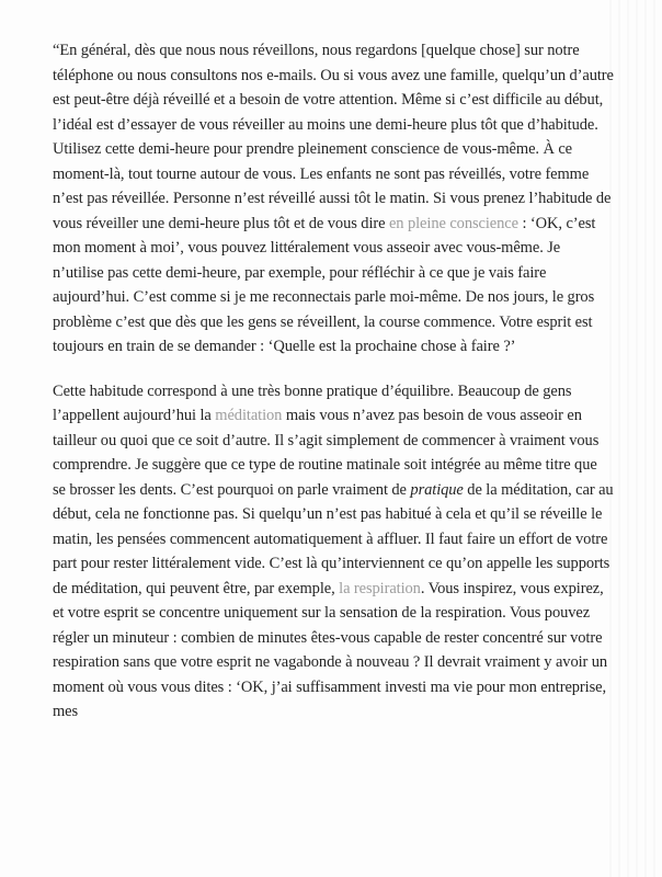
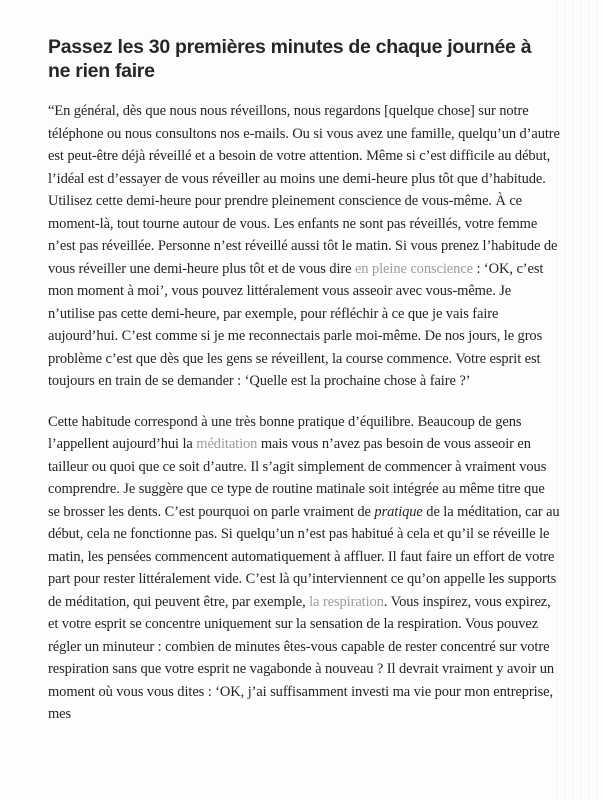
+ Passez les 30 premières minutes de chaque journée à ne rien faire
  “En général, dès que nous nous réveillons, nous regardons [quelque chose] sur notre téléphone ou nous consultons nos e-mails. Ou si vous avez une famille, quelqu’un d’autr est peut-être déjà réveillé et a besoin de votre attention. Même si c’est difficile au début, l’idéal est d’essayer de vous réveiller au moins une demi-heure plus tôt que d’habitude. Utilisez cette demi-heure pour prendre pleinement conscience de vous-même. À ce moment-là, tout tourne autour de vous. Les enfants ne sont pas réveillés, votre femme n’est pas réveillée. Personne n’est réveillé aussi tôt le matin. Si vous prenez l’habitude de vous réveiller une demi-heure plus tôt et de vous dire en pleine conscience : ‘OK, c’est mon moment à moi’, vous pouvez littéralement vous asseoir avec vous-même. Je n’utilise pas cette demi-heure, par exemple, pour réfléchir à ce que je vais faire aujourd’hui. C’est comme si je me reconnectais parle moi-même. De nos jours, le gros problème c’est que dès que les gens se réveillent, la course commence. Votre esprit est toujours en train de se demander : ‘Quelle est la prochaine chose à faire ?’
  Cette habitude correspond à une très bonne pratique d’équilibre. Beaucoup de gens l’appellent aujourd’hui la méditation mais vous n’avez pas besoin de vous asseoir en tailleur ou quoi que ce soit d’autre. Il s’agit simplement de commencer à vraiment vous comprendre. Je suggère que ce type de routine matinale soit intégrée au même titre que se brosser les dents. C’est pourquoi on parle vraiment de pratique de la méditation, car a début, cela ne fonctionne pas. Si quelqu’un n’est pas habitué à cela et qu’il se réveille le matin, les pensées commencent automatiquement à affluer. Il faut faire un effort de votre part pour rester littéralement vide. C’est là qu’interviennent ce qu’on appelle les supports de méditation, qui peuvent être, par exemple, la respiration. Vous inspirez, vous expirez, et votre esprit se concentre uniquement sur la sensation de la respiration. Vous pouvez régler un minuteur : combien de minutes êtes-vous capable de rester concentré sur votre respiration sans que votre esprit ne vagabonde à nouveau ? Il devrait vraiment y avoir un moment où vous vous dites : ‘OK, j’ai suffisamment investi ma vie pour mon entreprise, mes
